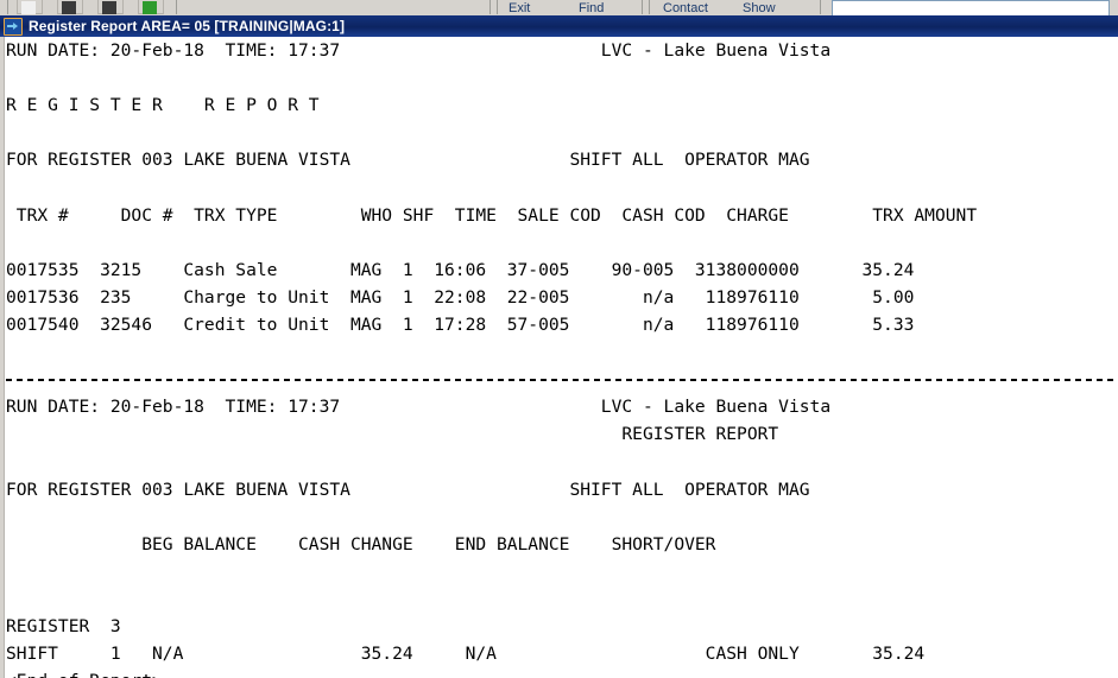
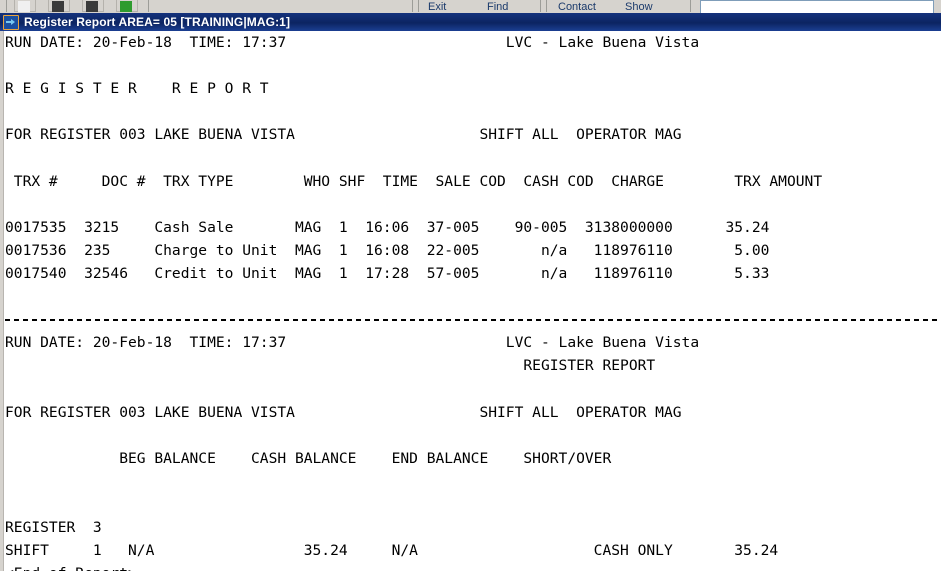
  Exit
  Find
  Contact
  Show
  Register Report AREA= 05 [TRAINING|MAG:1]
  RUN DATE: 20-Feb-18 TIME: 17:37 LVC - Lake Buena Vista
  R E G I S T E R R E P O R T
  FOR REGISTER 003 LAKE BUENA VISTA SHIFT ALL OPERATOR MAG
  TRX # DOC # TRX TYPE WHO SHF TIME SALE COD CASH COD CHARGE TRX AMOUNT
  0017535 3215 Cash Sale MAG 1 16:06 37-005 90-005 3138000000 35.24
- 0017536 235 Charge to Unit MAG 1 22:08 22-005 n/a 118976110 5.00
+ 0017536 235 Charge to Unit MAG 1 16:08 22-005 n/a 118976110 5.00
  0017540 32546 Credit to Unit MAG 1 17:28 57-005 n/a 118976110 5.33
  RUN DATE: 20-Feb-18 TIME: 17:37 LVC - Lake Buena Vista
  REGISTER REPORT
  FOR REGISTER 003 LAKE BUENA VISTA SHIFT ALL OPERATOR MAG
- BEG BALANCE CASH CHANGE END BALANCE SHORT/OVER
+ BEG BALANCE CASH BALANCE END BALANCE SHORT/OVER
  REGISTER 3
  SHIFT 1 N/A 35.24 N/A CASH ONLY 35.24
